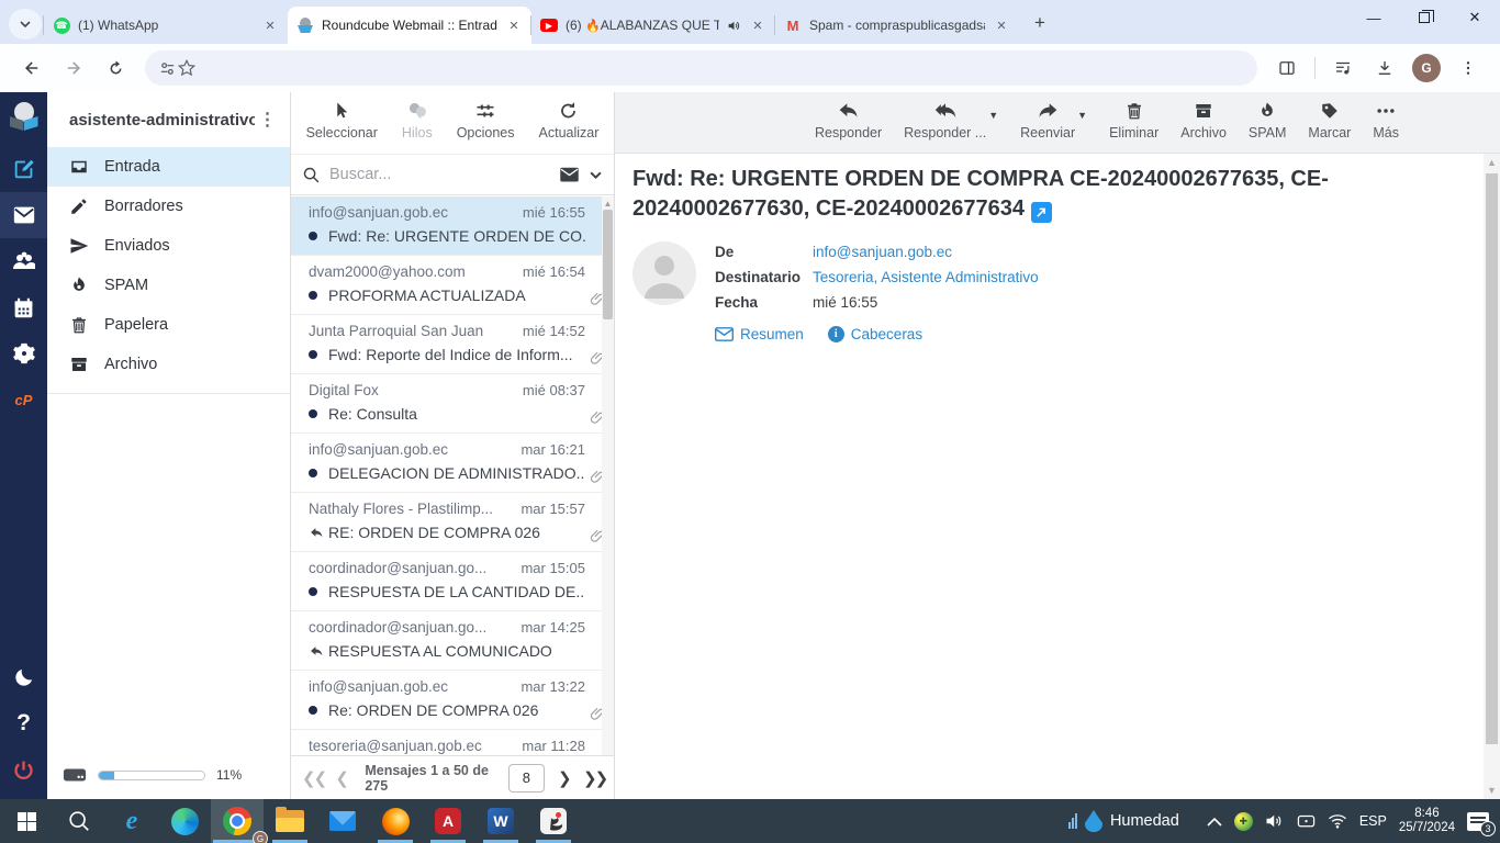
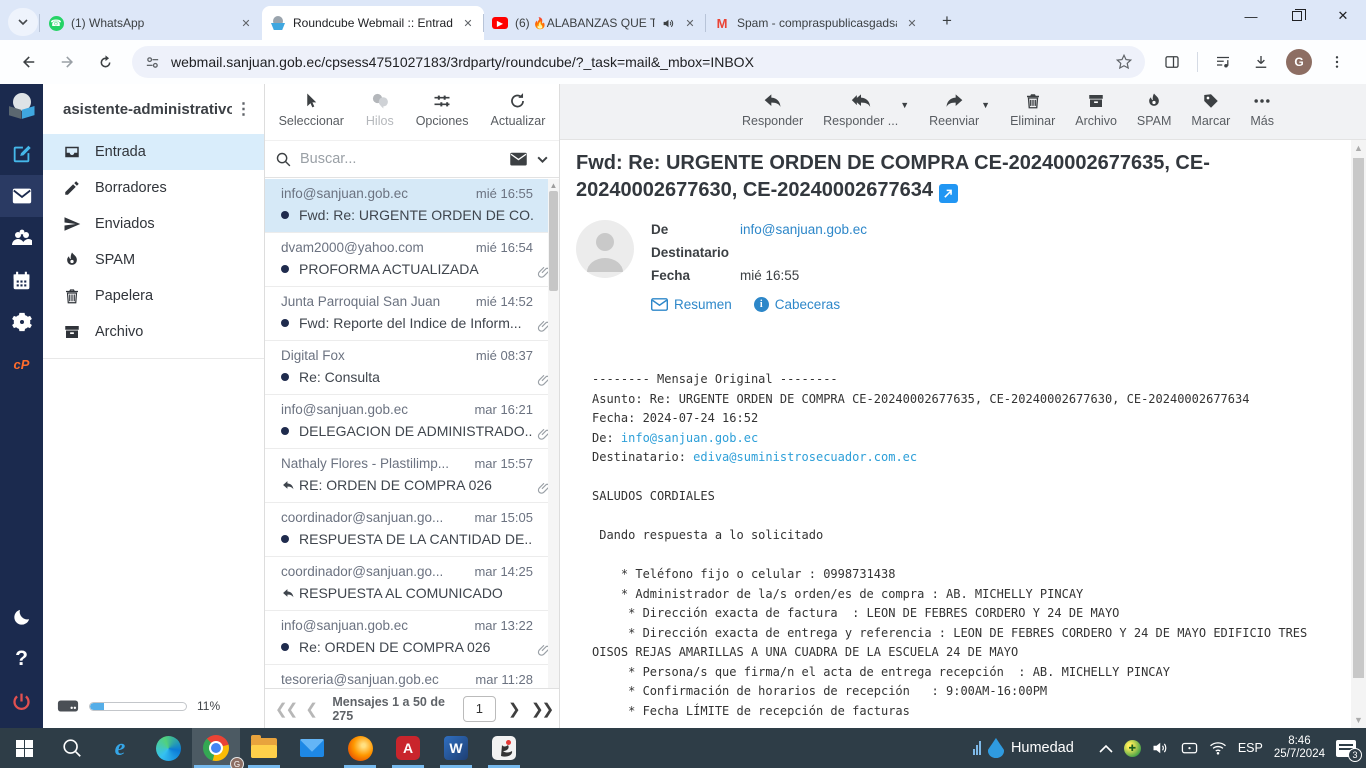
  ☎
  (1) WhatsApp
  ✕
  Roundcube Webmail :: Entrad
  ✕
  ▶
  (6) 🔥ALABANZAS QUE T
  ✕
  M
  Spam - compraspublicasgads
  ✕
  +
  —
  ✕
+ webmail.sanjuan.gob.ec/cpsess4751027183/3rdparty/roundcube/?_task=mail&_mbox=INBOX
  G
  cP
  ?
  asistente-administrativo
  ⋮
  Entrada
  Borradores
  Enviados
  SPAM
  Papelera
  Archivo
  11%
  Seleccionar
  Hilos
  Opciones
  Actualizar
  Buscar...
  info@sanjuan.gob.ec
  mié 16:55
  Fwd: Re: URGENTE ORDEN DE CO.
  dvam2000@yahoo.com
  mié 16:54
  PROFORMA ACTUALIZADA
  Junta Parroquial San Juan
  mié 14:52
  Fwd: Reporte del Indice de Inform...
  Digital Fox
  mié 08:37
  Re: Consulta
  info@sanjuan.gob.ec
  mar 16:21
  DELEGACION DE ADMINISTRADO..
  Nathaly Flores - Plastilimp...
  mar 15:57
  RE: ORDEN DE COMPRA 026
  coordinador@sanjuan.go...
  mar 15:05
  RESPUESTA DE LA CANTIDAD DE..
  coordinador@sanjuan.go...
  mar 14:25
  RESPUESTA AL COMUNICADO
  info@sanjuan.gob.ec
  mar 13:22
  Re: ORDEN DE COMPRA 026
  tesoreria@sanjuan.gob.ec
  mar 11:28
  ▲
  ❮❮
  ❮
  Mensajes 1 a 50 de 275
- 8
+ 1
  ❯
  ❯❯
  Responder
  Responder ...
  ▼
  Reenviar
  ▼
  Eliminar
  Archivo
  SPAM
  Marcar
  Más
  Fwd: Re: URGENTE ORDEN DE COMPRA CE-20240002677635, CE-20240002677630, CE-20240002677634
  De
  info@sanjuan.gob.ec
  Destinatario
- Tesoreria, Asistente Administrativo
  Fecha
  mié 16:55
  Resumen
  i
  Cabeceras
+ -------- Mensaje Original --------
+ Asunto: Re: URGENTE ORDEN DE COMPRA CE-20240002677635, CE-20240002677630, CE-20240002677634
+ Fecha: 2024-07-24 16:52
+ De: info@sanjuan.gob.ec
+ Destinatario: ediva@suministrosecuador.com.ec
+ SALUDOS CORDIALES
+ Dando respuesta a lo solicitado
+ * Teléfono fijo o celular : 0998731438
+ * Administrador de la/s orden/es de compra : AB. MICHELLY PINCAY
+ * Dirección exacta de factura : LEON DE FEBRES CORDERO Y 24 DE MAYO
+ * Dirección exacta de entrega y referencia : LEON DE FEBRES CORDERO Y 24 DE MAYO EDIFICIO TRES OISOS REJAS AMARILLAS A UNA CUADRA DE LA ESCUELA 24 DE MAYO
+ * Persona/s que firma/n el acta de entrega recepción : AB. MICHELLY PINCAY
+ * Confirmación de horarios de recepción : 9:00AM-16:00PM
+ * Fecha LÍMITE de recepción de facturas
  ▲
  ▼
  e
  G
  A
  W
  Humedad
  ESP
  8:46
  25/7/2024
  3
